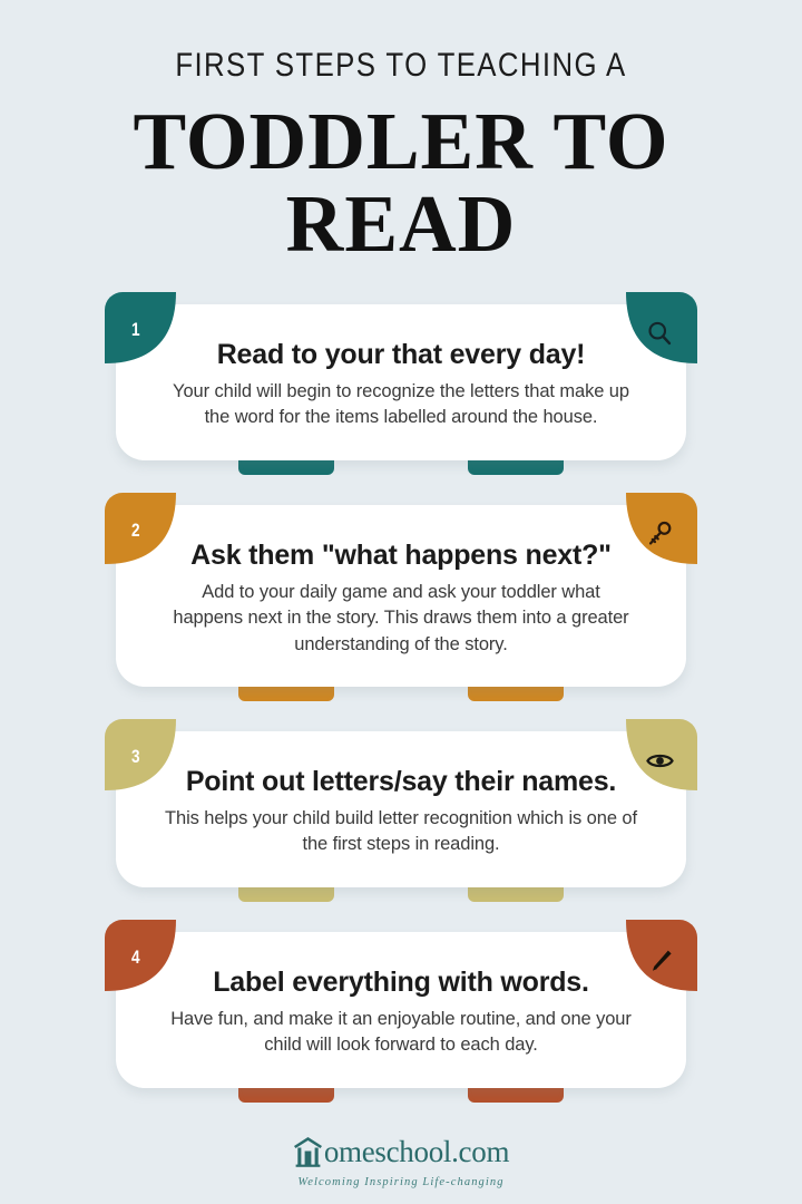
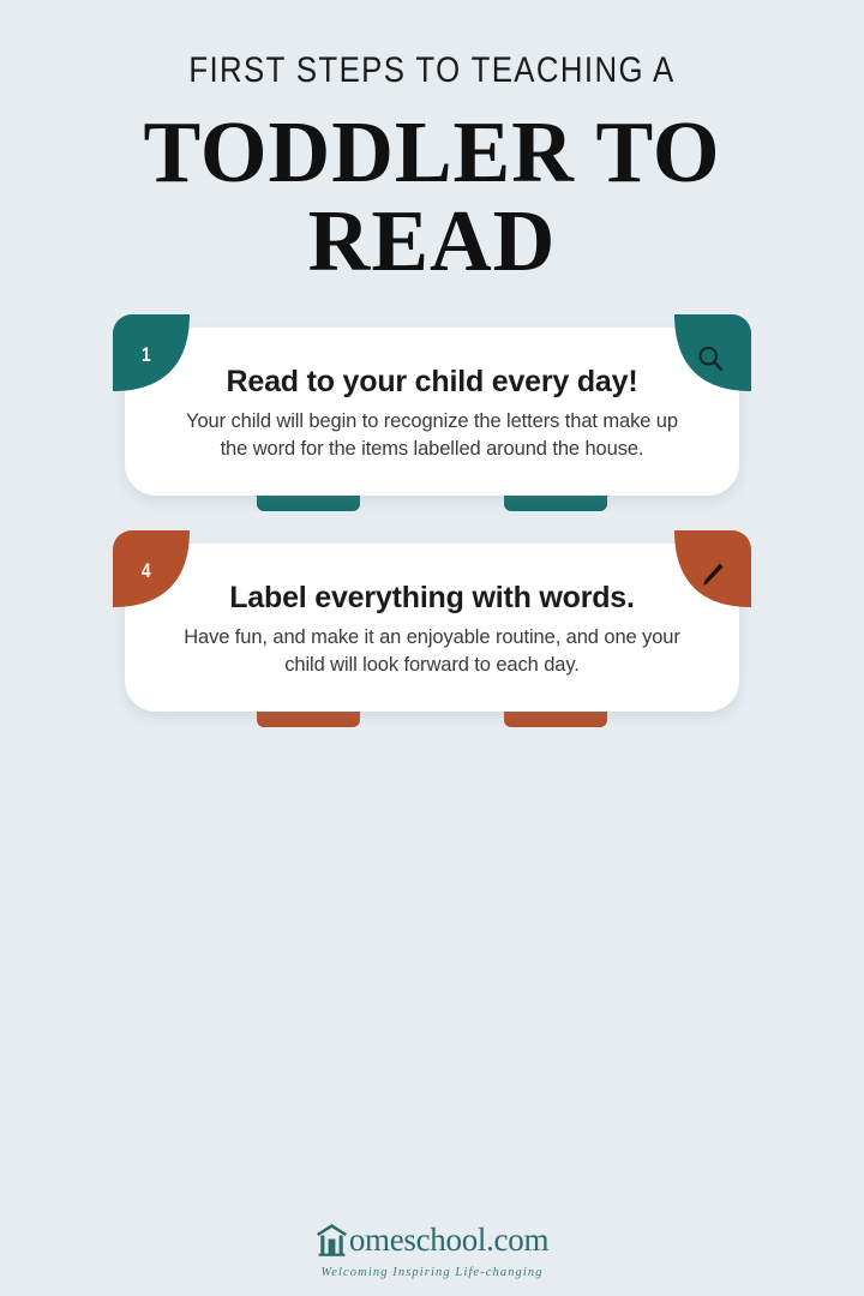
  FIRST STEPS TO TEACHING A
  TODDLER TO READ
- Read to your that every day!
+ Read to your child every day!
  Your child will begin to recognize the letters that make up the word for the items labelled around the house.
  1
- Ask them "what happens next?"
- Add to your daily game and ask your toddler what happens next in the story. This draws them into a greater understanding of the story.
- 2
- Point out letters/say their names.
- This helps your child build letter recognition which is one of the first steps in reading.
- 3
  Label everything with words.
  Have fun, and make it an enjoyable routine, and one your child will look forward to each day.
  4
  omeschool.com
  Welcoming Inspiring Life-changing
